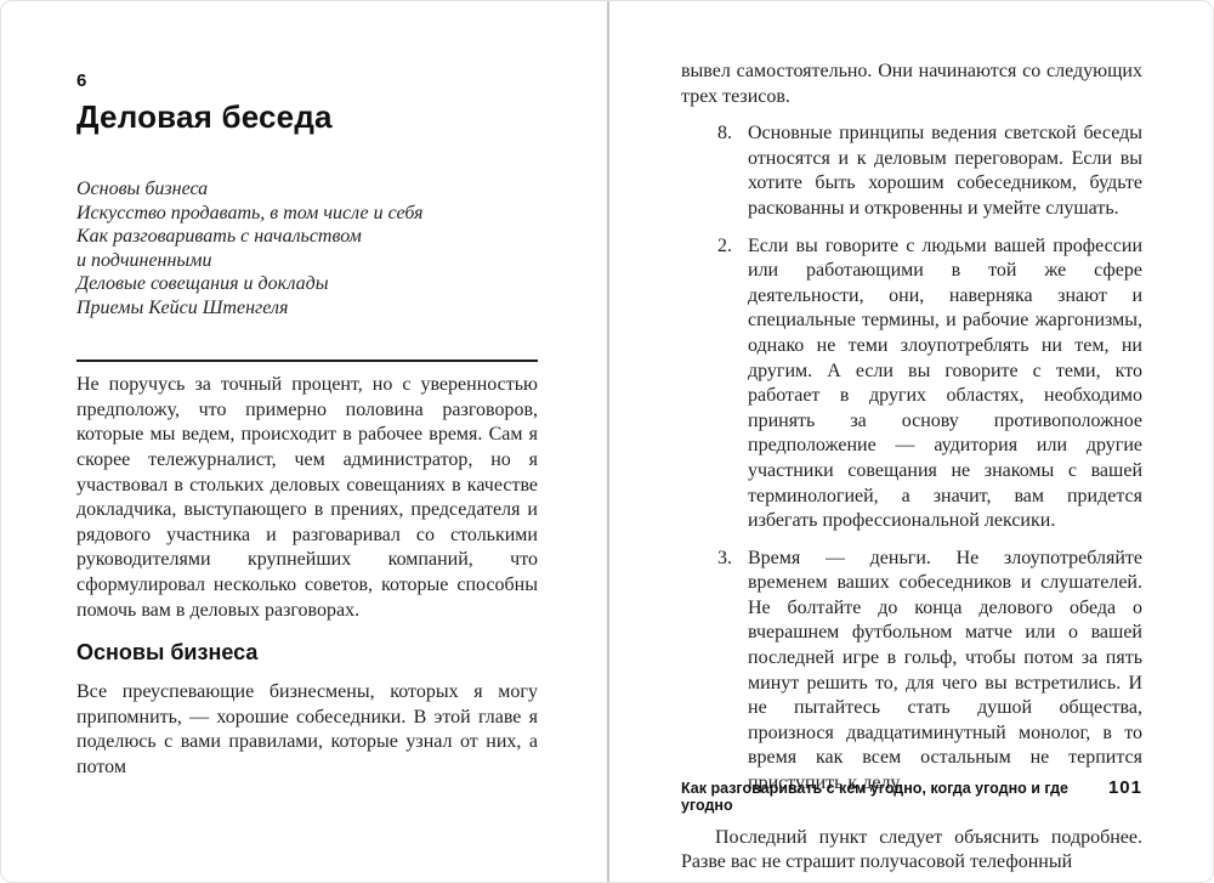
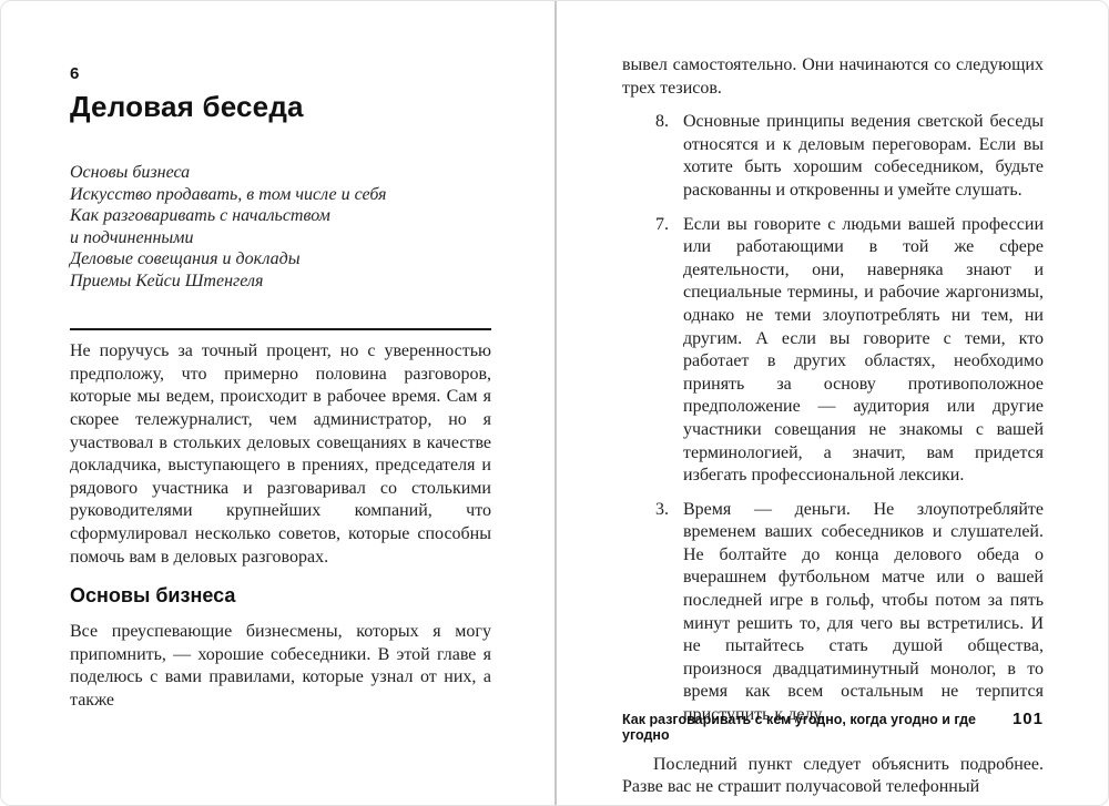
  6
  Деловая беседа
  Основы бизнеса
  Искусство продавать, в том числе и себя
  Как разговаривать с начальством
  и подчиненными
  Деловые совещания и доклады
  Приемы Кейси Штенгеля
  Не поручусь за точный процент, но с уверенностью предположу, что примерно половина разговоров, которые мы ведем, происходит в рабочее время. Сам я скорее тележурналист, чем администратор, но я участвовал в стольких деловых совещаниях в качестве докладчика, выступающего в прениях, председателя и рядового участника и разговаривал со столькими руководителями крупнейших компаний, что сформулировал несколько советов, которые способны помочь вам в деловых разговорах.
  Основы бизнеса
- Все преуспевающие бизнесмены, которых я могу припомнить, — хорошие собеседники. В этой главе я поделюсь с вами правилами, которые узнал от них, а потом
+ Все преуспевающие бизнесмены, которых я могу припомнить, — хорошие собеседники. В этой главе я поделюсь с вами правилами, которые узнал от них, а также
  вывел самостоятельно. Они начинаются со следующих трех тезисов.
  8.
  Основные принципы ведения светской беседы относятся и к деловым переговорам. Если вы хотите быть хорошим собеседником, будьте раскованны и откровенны и умейте слушать.
- 2.
+ 7.
  Если вы говорите с людьми вашей профессии или работающими в той же сфере деятельности, они, наверняка знают и специальные термины, и рабочие жаргонизмы, однако не теми злоупотреблять ни тем, ни другим. А если вы говорите с теми, кто работает в других областях, необходимо принять за основу противоположное предположение — аудитория или другие участники совещания не знакомы с вашей терминологией, а значит, вам придется избегать профессиональной лексики.
  3.
  Время — деньги. Не злоупотребляйте временем ваших собеседников и слушателей. Не болтайте до конца делового обеда о вчерашнем футбольном матче или о вашей последней игре в гольф, чтобы потом за пять минут решить то, для чего вы встретились. И не пытайтесь стать душой общества, произнося двадцатиминутный монолог, в то время как всем остальным не терпится приступить к делу.
  Последний пункт следует объяснить подробнее. Разве вас не страшит получасовой телефонный
  Как разговаривать с кем угодно, когда угодно и где угодно
  101
